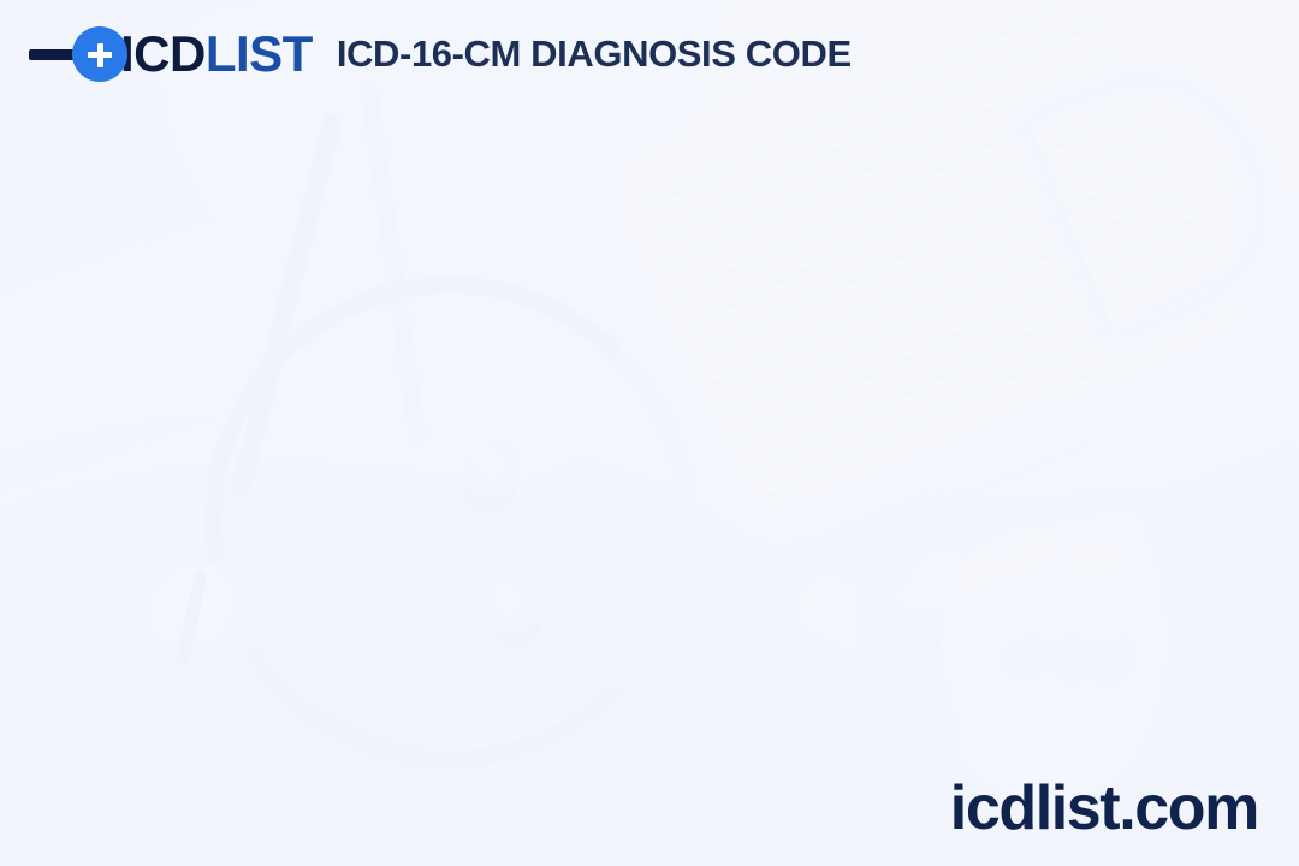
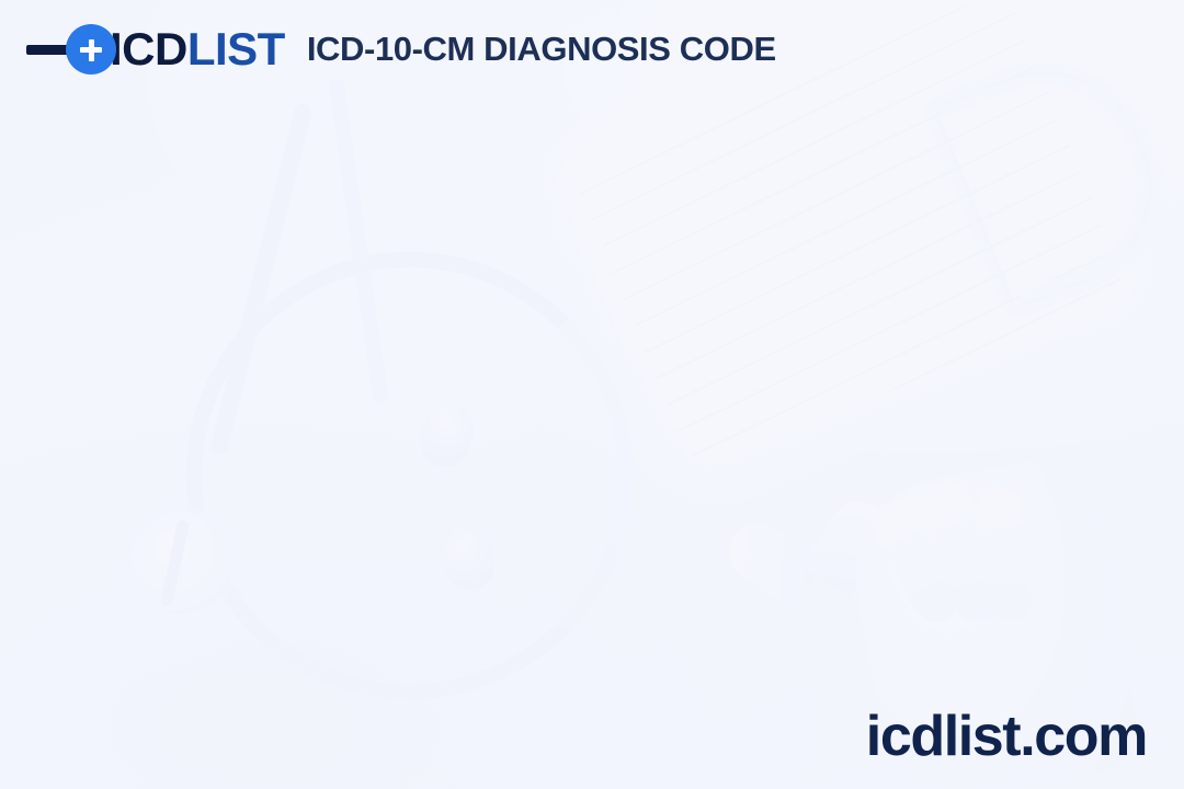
  CDLIST
- ICD-16-CM DIAGNOSIS CODE
+ ICD-10-CM DIAGNOSIS CODE
  icdlist.com
